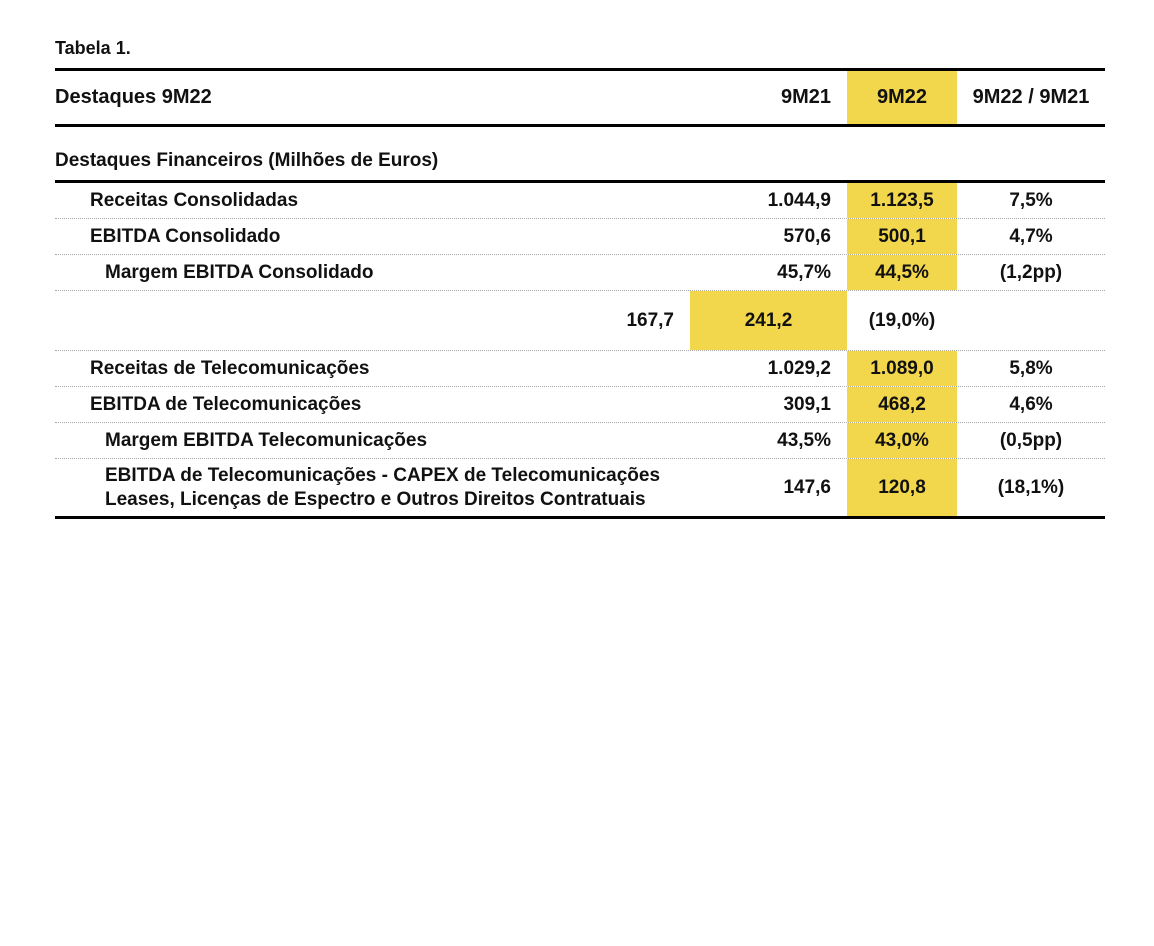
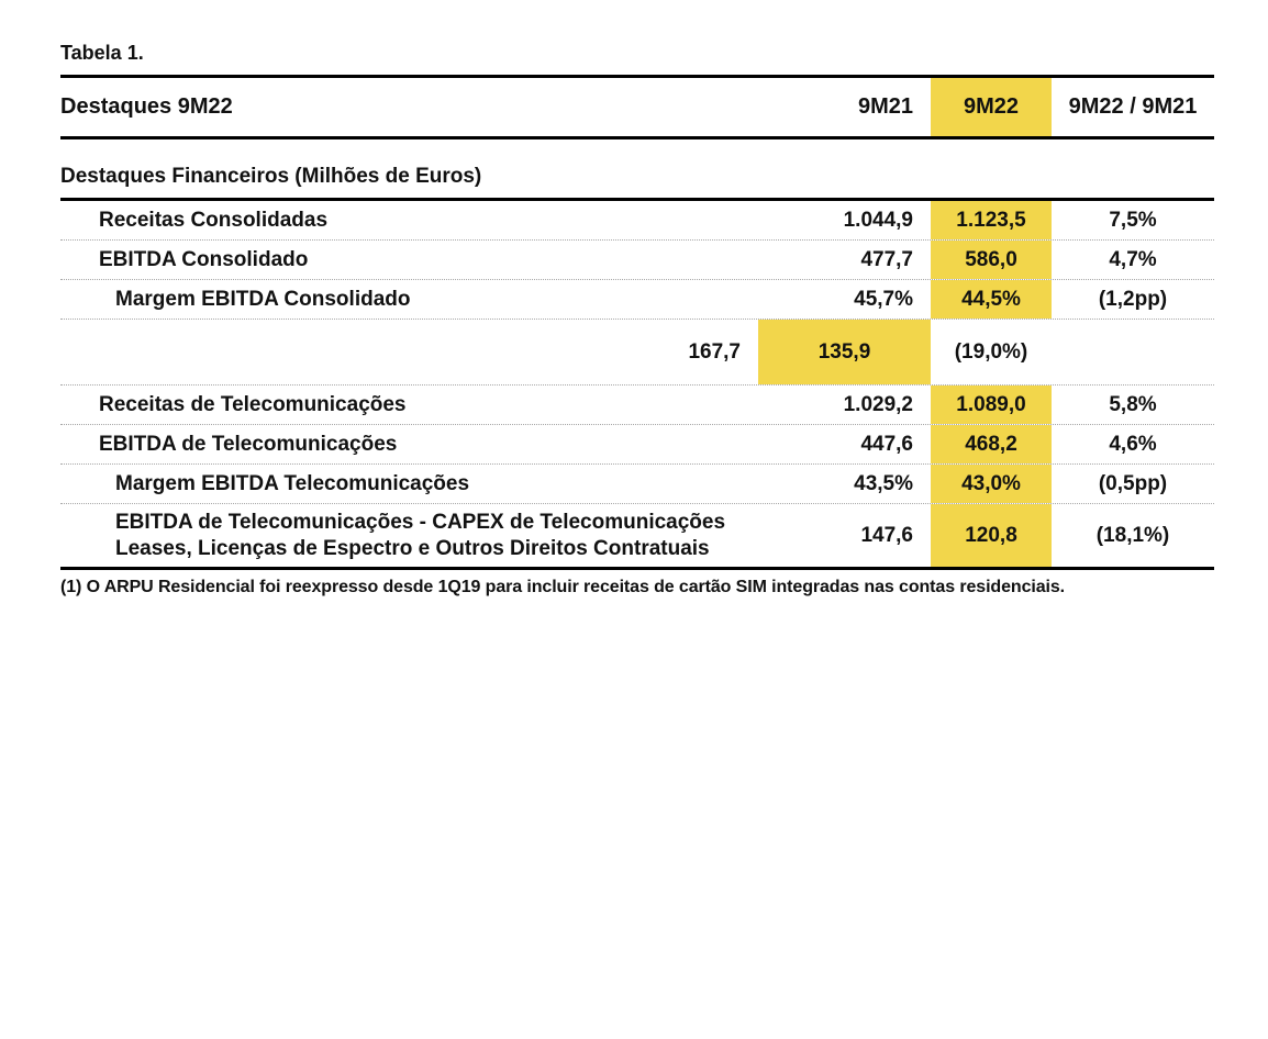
  Tabela 1.
  Destaques 9M22
  9M21
  9M22
  9M22 / 9M21
  Destaques Financeiros (Milhões de Euros)
  Receitas Consolidadas
  1.044,9
  1.123,5
  7,5%
  EBITDA Consolidado
- 570,6
+ 477,7
- 500,1
+ 586,0
  4,7%
  Margem EBITDA Consolidado
  45,7%
  44,5%
  (1,2pp)
  167,7
- 241,2
+ 135,9
  (19,0%)
  Receitas de Telecomunicações
  1.029,2
  1.089,0
  5,8%
  EBITDA de Telecomunicações
- 309,1
+ 447,6
  468,2
  4,6%
  Margem EBITDA Telecomunicações
  43,5%
  43,0%
  (0,5pp)
  EBITDA de Telecomunicações - CAPEX de Telecomunicações
  Leases, Licenças de Espectro e Outros Direitos Contratuais
  147,6
  120,8
  (18,1%)
+ (1) O ARPU Residencial foi reexpresso desde 1Q19 para incluir receitas de cartão SIM integradas nas contas residenciais.
